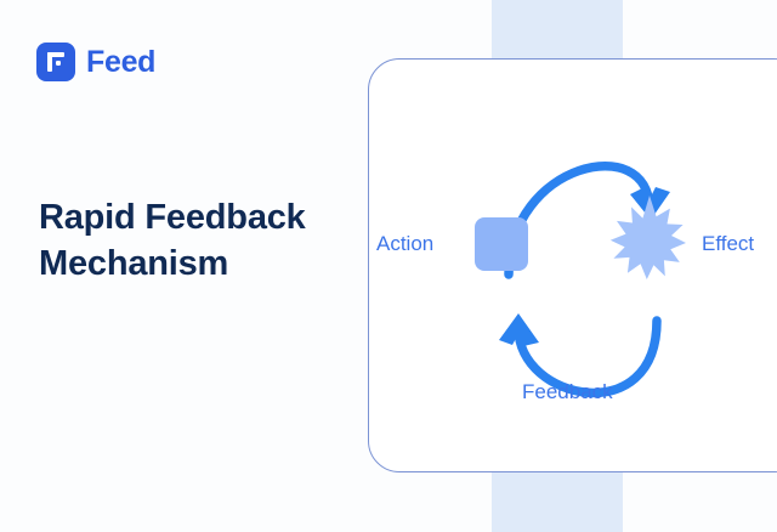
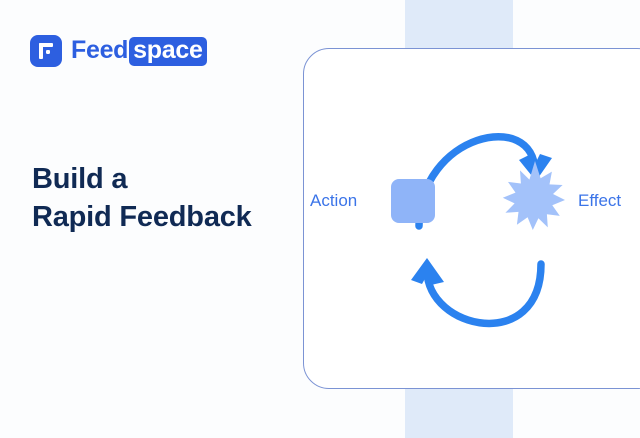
  Feed
+ space
+ Build a
  Rapid Feedback
- Mechanism
  Action
  Effect
- Feedback
